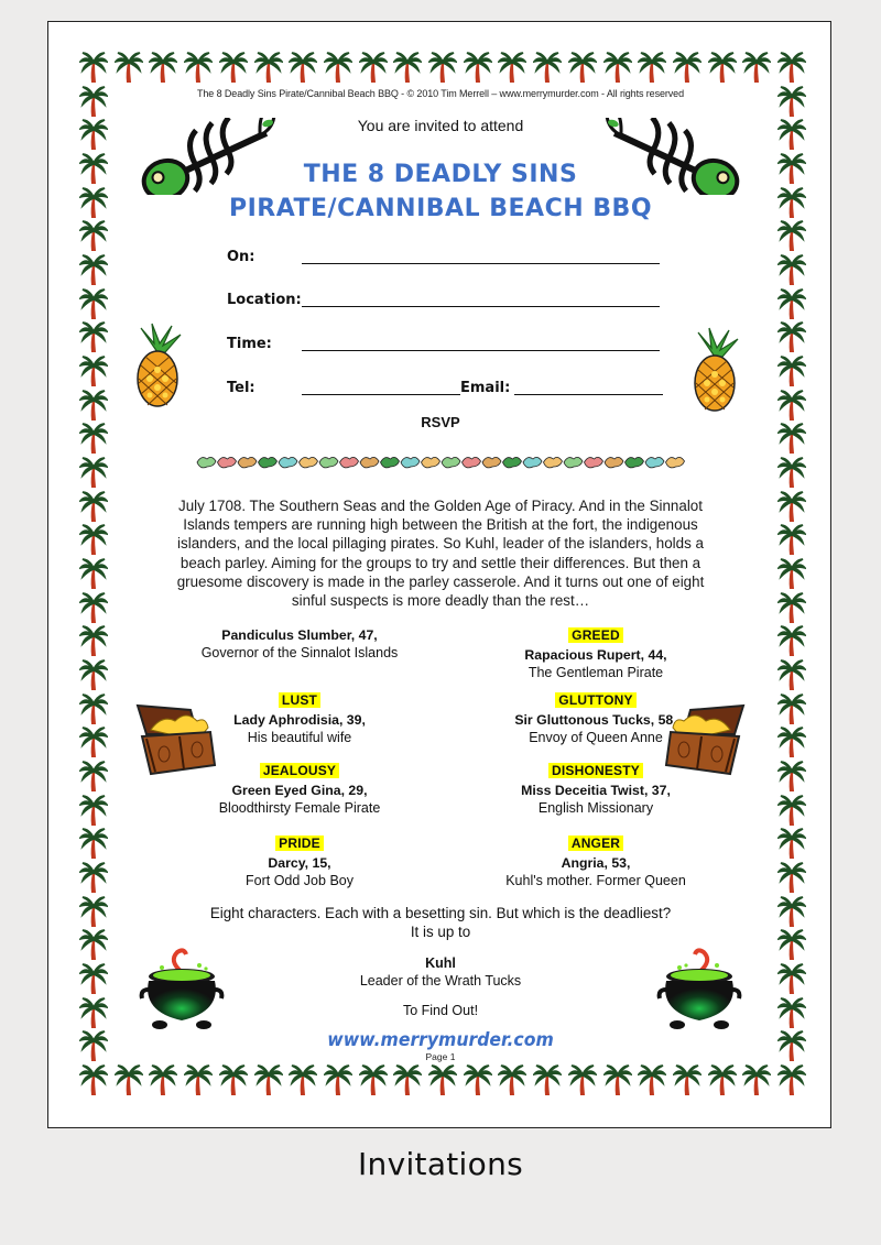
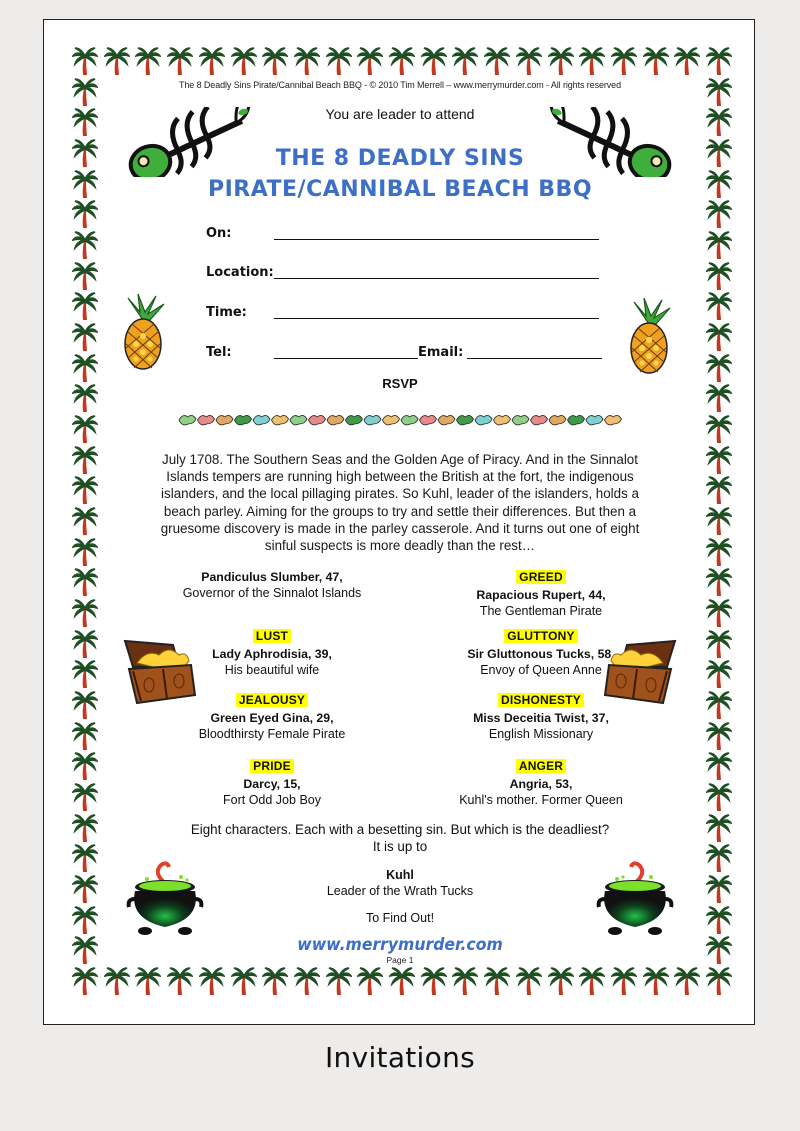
  The 8 Deadly Sins Pirate/Cannibal Beach BBQ - © 2010 Tim Merrell – www.merrymurder.com - All rights reserved
- You are invited to attend
+ You are leader to attend
  THE 8 DEADLY SINS
  PIRATE/CANNIBAL BEACH BBQ
  On:
  Location:
  Time:
  Tel:
  Email:
  RSVP
  July 1708. The Southern Seas and the Golden Age of Piracy. And in the Sinnalot Islands tempers are running high between the British at the fort, the indigenous islanders, and the local pillaging pirates. So Kuhl, leader of the islanders, holds a beach parley. Aiming for the groups to try and settle their differences. But then a gruesome discovery is made in the parley casserole. And it turns out one of eight sinful suspects is more deadly than the rest…
  Pandiculus Slumber, 47,
  Governor of the Sinnalot Islands
  GREED
  Rapacious Rupert, 44,
  The Gentleman Pirate
  LUST
  Lady Aphrodisia, 39,
  His beautiful wife
  GLUTTONY
  Sir Gluttonous Tucks, 58,
  Envoy of Queen Anne
  JEALOUSY
  Green Eyed Gina, 29,
  Bloodthirsty Female Pirate
  DISHONESTY
  Miss Deceitia Twist, 37,
  English Missionary
  PRIDE
  Darcy, 15,
  Fort Odd Job Boy
  ANGER
  Angria, 53,
  Kuhl's mother. Former Queen
  Eight characters. Each with a besetting sin. But which is the deadliest?
  It is up to
  Kuhl
  Leader of the Wrath Tucks
  To Find Out!
  www.merrymurder.com
  Page 1
  Invitations
